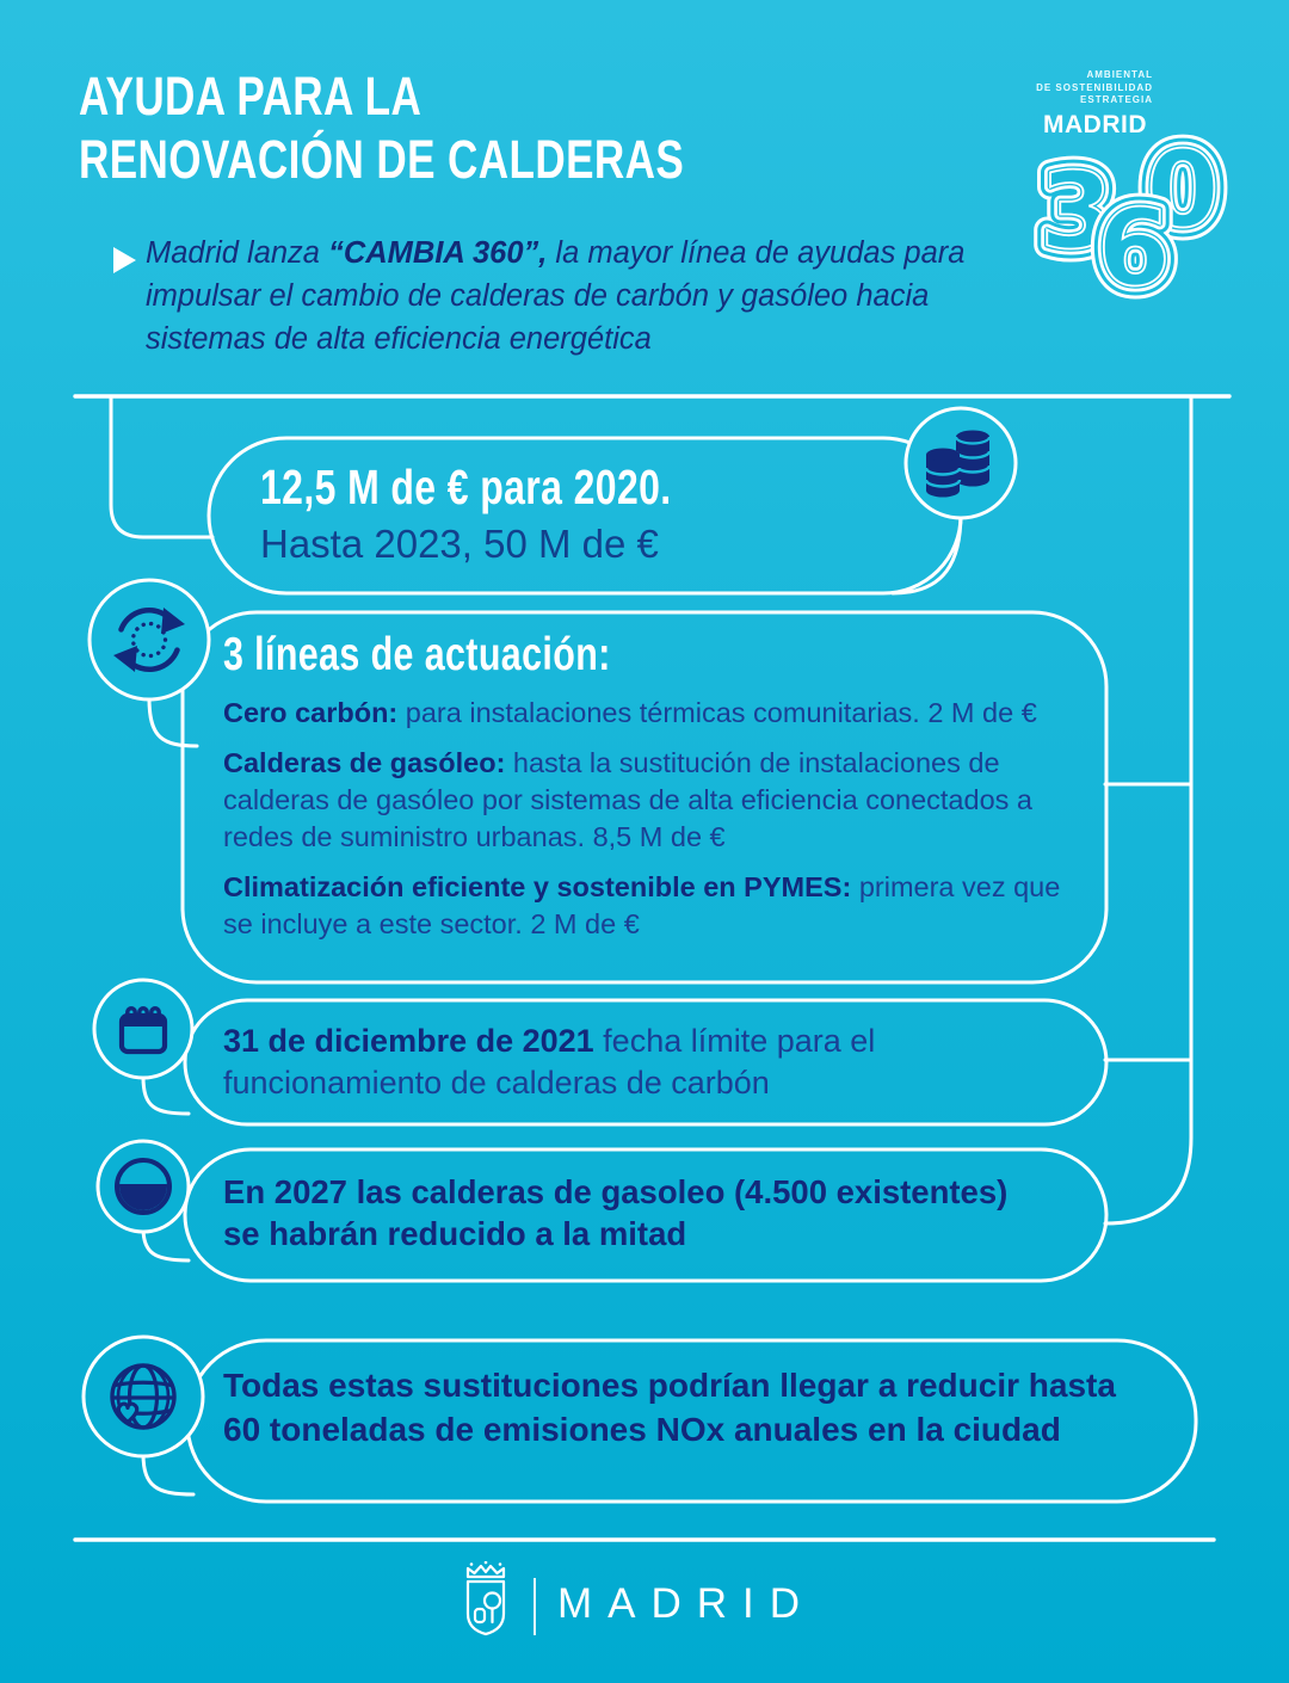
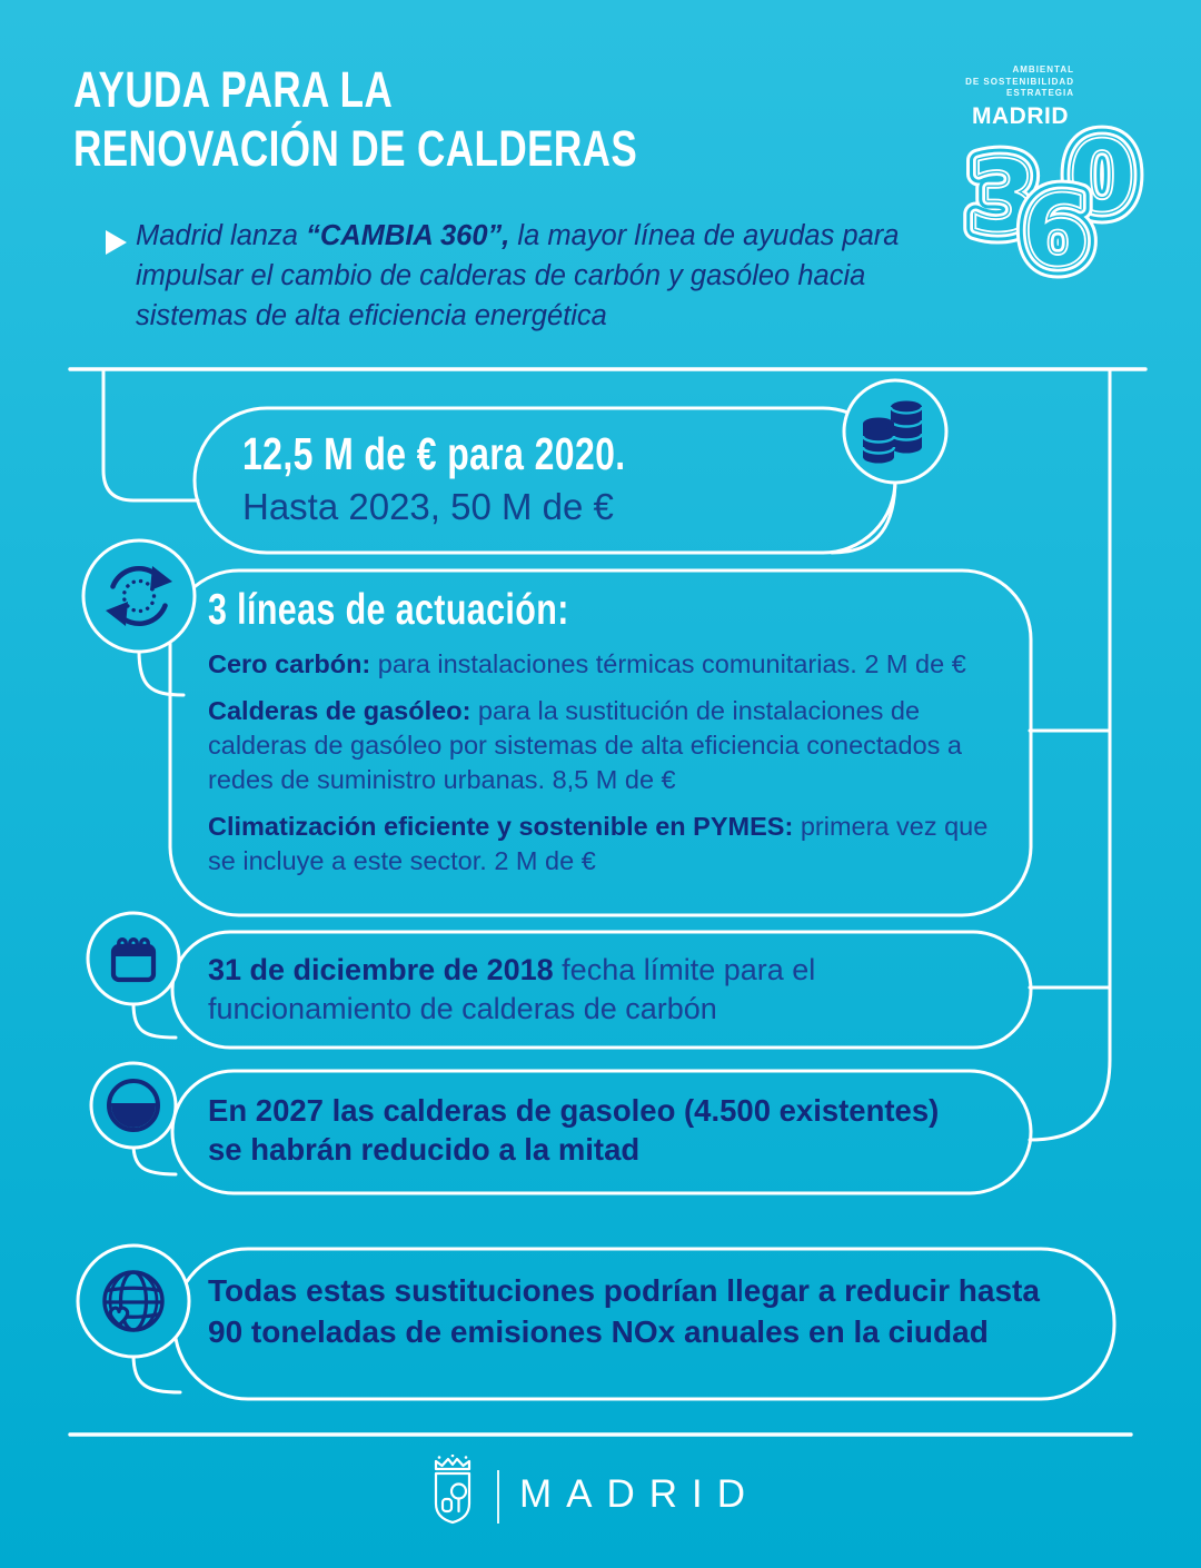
  0
  3
  6
  AYUDA PARA LA
  RENOVACIÓN DE CALDERAS
  Madrid lanza “CAMBIA 360”, la mayor línea de ayudas para
  impulsar el cambio de calderas de carbón y gasóleo hacia
  sistemas de alta eficiencia energética
  AMBIENTAL
  DE SOSTENIBILIDAD
  ESTRATEGIA
  MADRID
  12,5 M de € para 2020.
  Hasta 2023, 50 M de €
  3 líneas de actuación:
  Cero carbón: para instalaciones térmicas comunitarias. 2 M de €
- Calderas de gasóleo: hasta la sustitución de instalaciones de
+ Calderas de gasóleo: para la sustitución de instalaciones de
  calderas de gasóleo por sistemas de alta eficiencia conectados a
  redes de suministro urbanas. 8,5 M de €
  Climatización eficiente y sostenible en PYMES: primera vez que
  se incluye a este sector. 2 M de €
- 31 de diciembre de 2021 fecha límite para el
+ 31 de diciembre de 2018 fecha límite para el
  funcionamiento de calderas de carbón
  En 2027 las calderas de gasoleo (4.500 existentes)
  se habrán reducido a la mitad
  Todas estas sustituciones podrían llegar a reducir hasta
- 60 toneladas de emisiones NOx anuales en la ciudad
+ 90 toneladas de emisiones NOx anuales en la ciudad
  MADRID
